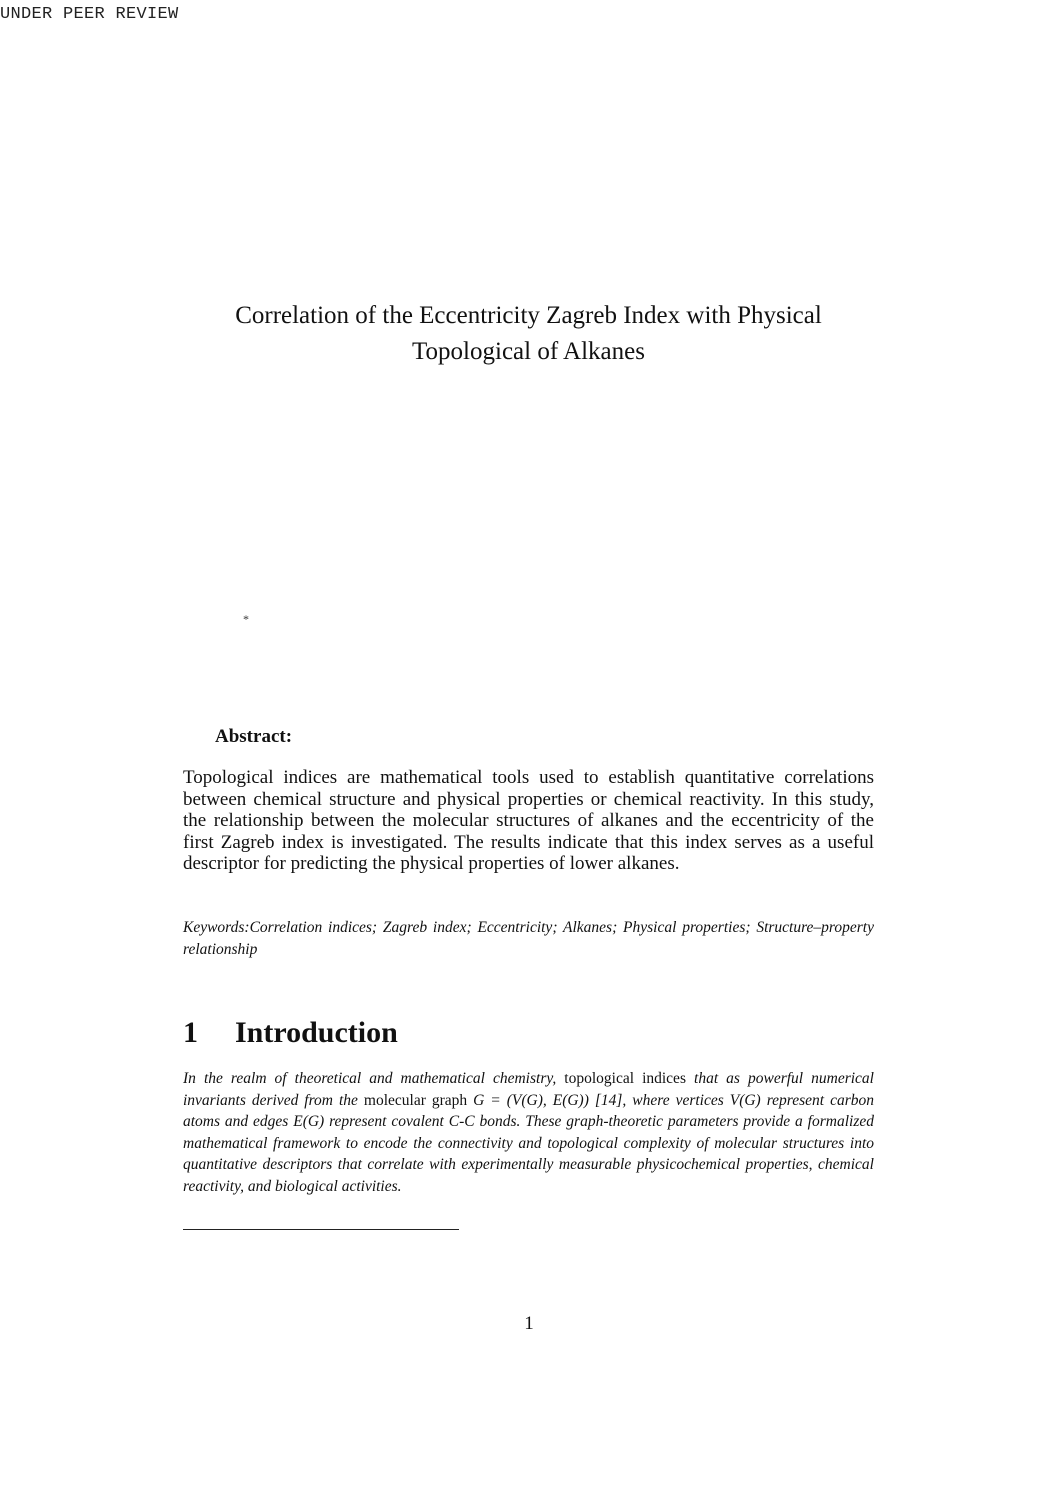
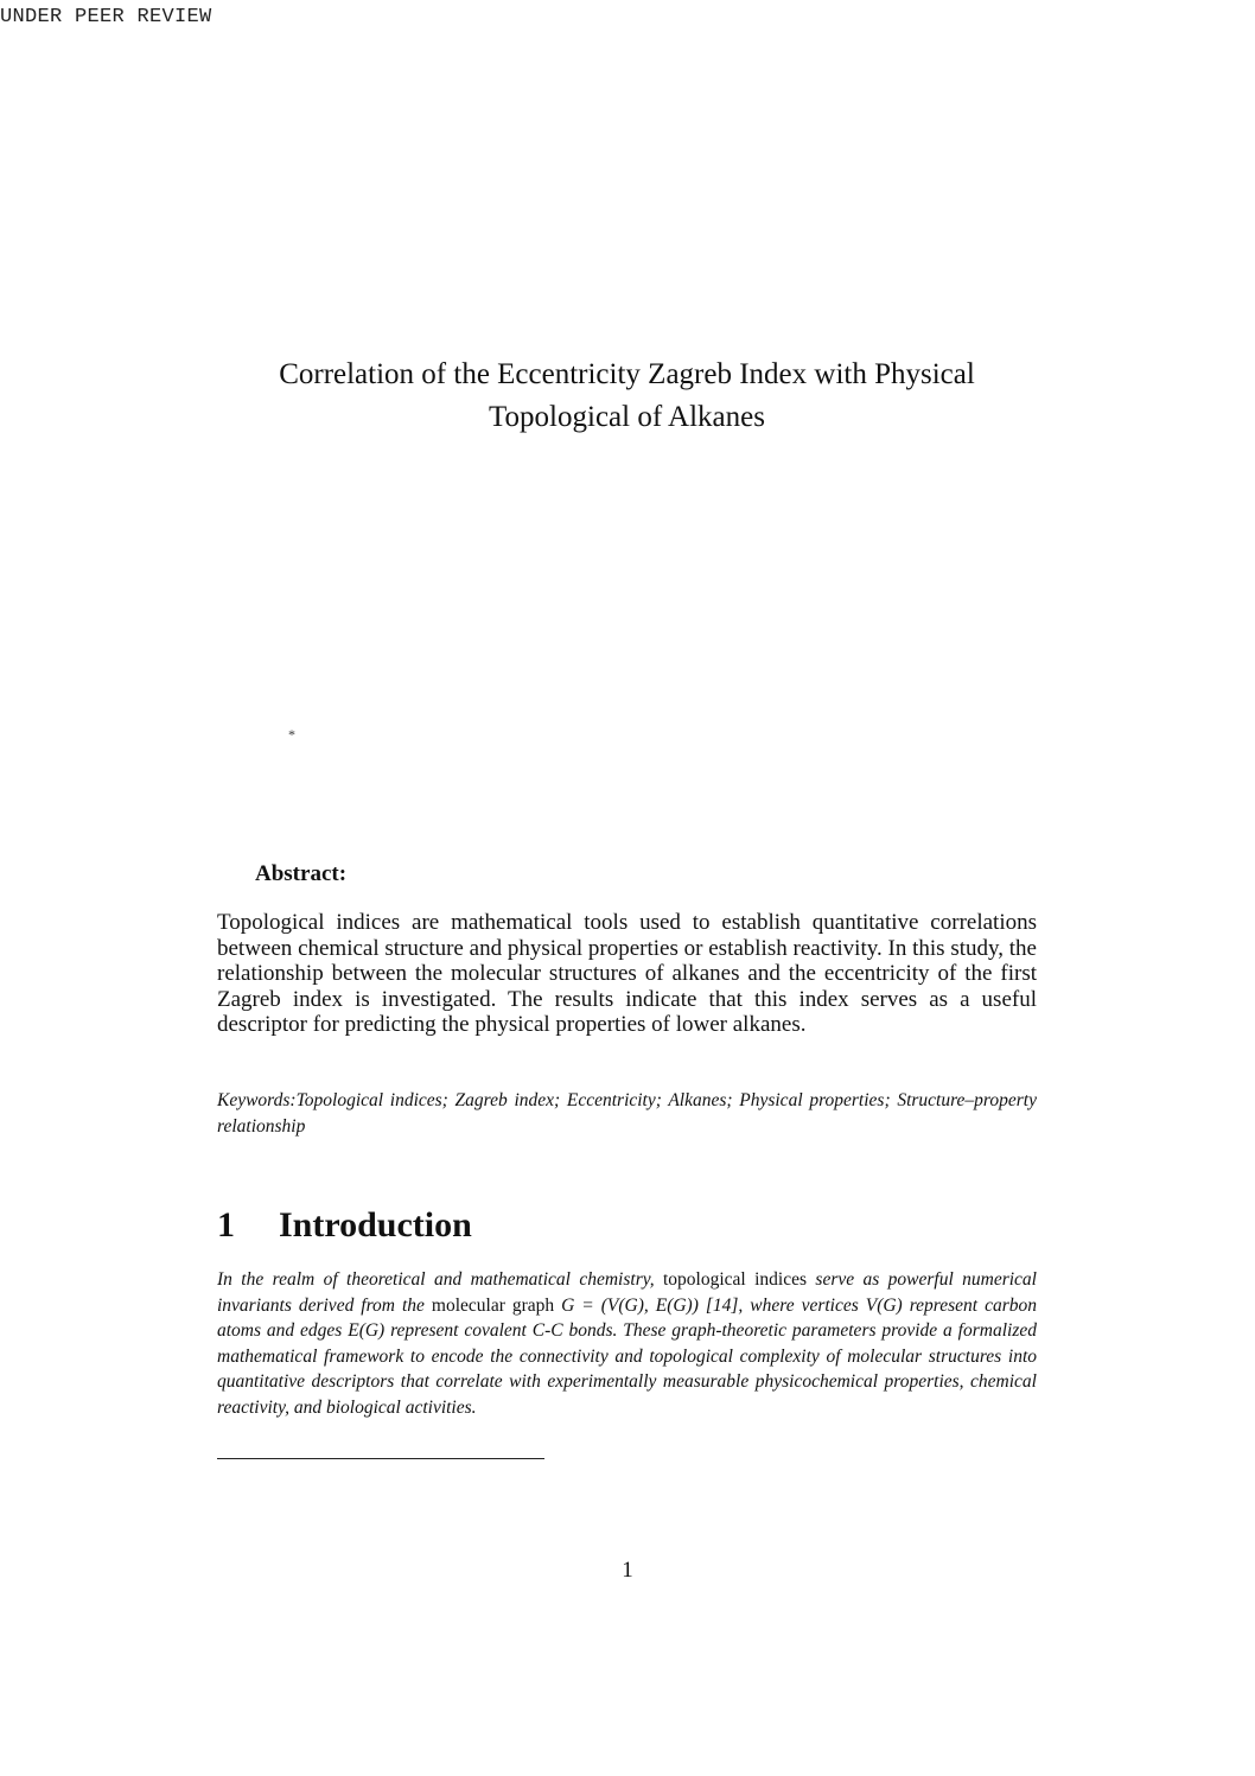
  UNDER PEER REVIEW
  Correlation of the Eccentricity Zagreb Index with Physical Topological of Alkanes
  *
  Abstract:
- Topological indices are mathematical tools used to establish quantitative correlations between chemical structure and physical properties or chemical reactivity. In this study, the relationship between the molecular structures of alkanes and the eccentricity of the first Zagreb index is investigated. The results indicate that this index serves as a useful descriptor for predicting the physical properties of lower alkanes.
+ Topological indices are mathematical tools used to establish quantitative correlations between chemical structure and physical properties or establish reactivity. In this study, the relationship between the molecular structures of alkanes and the eccentricity of the first Zagreb index is investigated. The results indicate that this index serves as a useful descriptor for predicting the physical properties of lower alkanes.
- Keywords:Correlation indices; Zagreb index; Eccentricity; Alkanes; Physical properties; Structure–property relationship
+ Keywords:Topological indices; Zagreb index; Eccentricity; Alkanes; Physical properties; Structure–property relationship
  1 Introduction
- In the realm of theoretical and mathematical chemistry, topological indices that as powerful numerical invariants derived from the molecular graph G = (V(G), E(G)) [14], where vertices V(G) represent carbon atoms and edges E(G) represent covalent C-C bonds. These graph-theoretic parameters provide a formalized mathematical framework to encode the connectivity and topological complexity of molecular structures into quantitative descriptors that correlate with experimentally measurable physicochemical properties, chemical reactivity, and biological activities.
+ In the realm of theoretical and mathematical chemistry, topological indices serve as powerful numerical invariants derived from the molecular graph G = (V(G), E(G)) [14], where vertices V(G) represent carbon atoms and edges E(G) represent covalent C-C bonds. These graph-theoretic parameters provide a formalized mathematical framework to encode the connectivity and topological complexity of molecular structures into quantitative descriptors that correlate with experimentally measurable physicochemical properties, chemical reactivity, and biological activities.
  1
